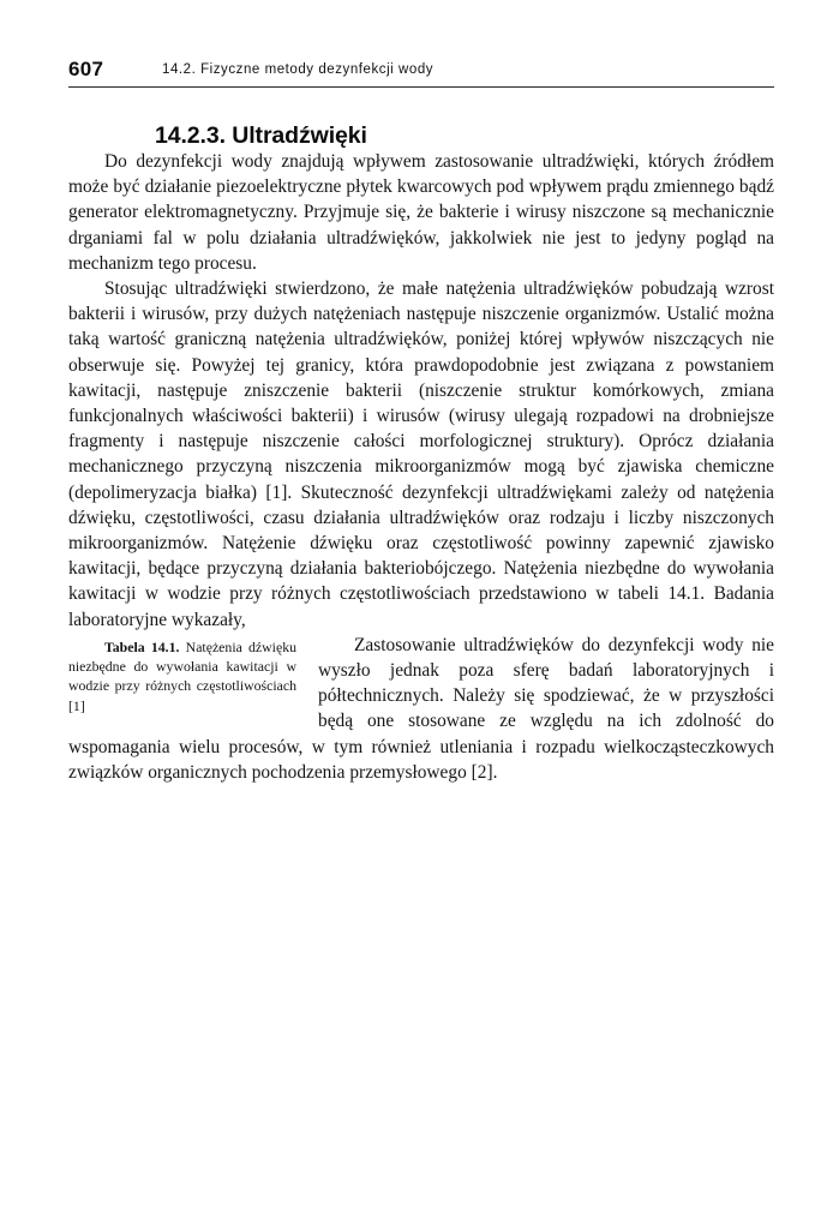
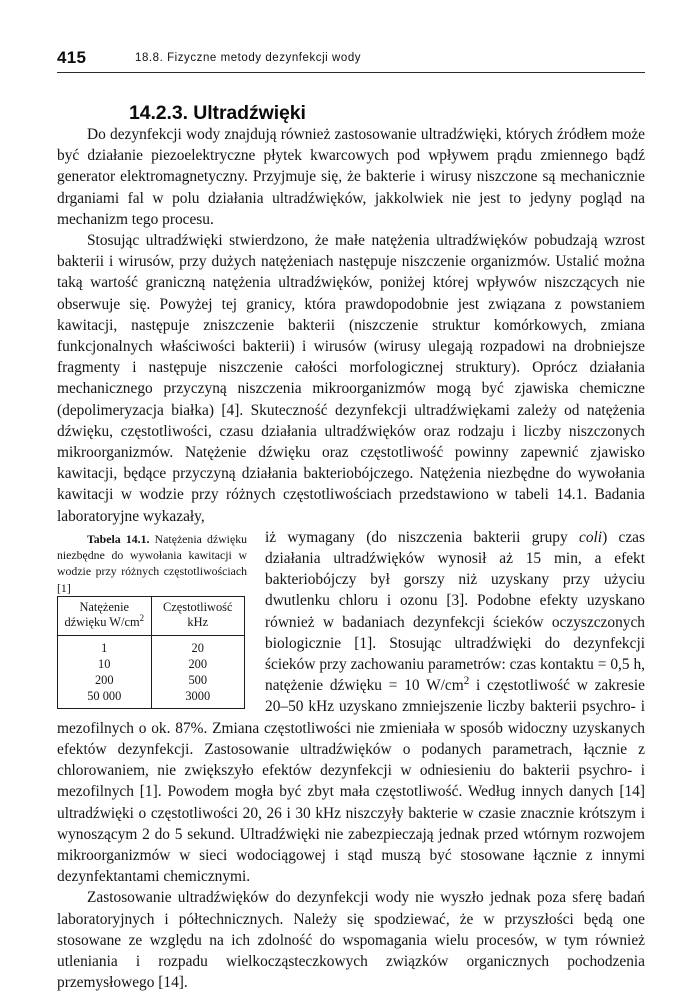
- 607
+ 415
- 14.2. Fizyczne metody dezynfekcji wody
+ 18.8. Fizyczne metody dezynfekcji wody
  14.2.3. Ultradźwięki
- Do dezynfekcji wody znajdują wpływem zastosowanie ultradźwięki, których źródłem może być działanie piezoelektryczne płytek kwarcowych pod wpływem prądu zmiennego bądź generator elektromagnetyczny. Przyjmuje się, że bakterie i wirusy niszczone są mechanicznie drganiami fal w polu działania ultradźwięków, jakkolwiek nie jest to jedyny pogląd na mechanizm tego procesu.
+ Do dezynfekcji wody znajdują również zastosowanie ultradźwięki, których źródłem może być działanie piezoelektryczne płytek kwarcowych pod wpływem prądu zmiennego bądź generator elektromagnetyczny. Przyjmuje się, że bakterie i wirusy niszczone są mechanicznie drganiami fal w polu działania ultradźwięków, jakkolwiek nie jest to jedyny pogląd na mechanizm tego procesu.
- Stosując ultradźwięki stwierdzono, że małe natężenia ultradźwięków pobudzają wzrost bakterii i wirusów, przy dużych natężeniach następuje niszczenie organizmów. Ustalić można taką wartość graniczną natężenia ultradźwięków, poniżej której wpływów niszczących nie obserwuje się. Powyżej tej granicy, która prawdopodobnie jest związana z powstaniem kawitacji, następuje zniszczenie bakterii (niszczenie struktur komórkowych, zmiana funkcjonalnych właściwości bakterii) i wirusów (wirusy ulegają rozpadowi na drobniejsze fragmenty i następuje niszczenie całości morfologicznej struktury). Oprócz działania mechanicznego przyczyną niszczenia mikroorganizmów mogą być zjawiska chemiczne (depolimeryzacja białka) [1]. Skuteczność dezynfekcji ultradźwiękami zależy od natężenia dźwięku, częstotliwości, czasu działania ultradźwięków oraz rodzaju i liczby niszczonych mikroorganizmów. Natężenie dźwięku oraz częstotliwość powinny zapewnić zjawisko kawitacji, będące przyczyną działania bakteriobójczego. Natężenia niezbędne do wywołania kawitacji w wodzie przy różnych częstotliwościach przedstawiono w tabeli 14.1. Badania laboratoryjne wykazały,
+ Stosując ultradźwięki stwierdzono, że małe natężenia ultradźwięków pobudzają wzrost bakterii i wirusów, przy dużych natężeniach następuje niszczenie organizmów. Ustalić można taką wartość graniczną natężenia ultradźwięków, poniżej której wpływów niszczących nie obserwuje się. Powyżej tej granicy, która prawdopodobnie jest związana z powstaniem kawitacji, następuje zniszczenie bakterii (niszczenie struktur komórkowych, zmiana funkcjonalnych właściwości bakterii) i wirusów (wirusy ulegają rozpadowi na drobniejsze fragmenty i następuje niszczenie całości morfologicznej struktury). Oprócz działania mechanicznego przyczyną niszczenia mikroorganizmów mogą być zjawiska chemiczne (depolimeryzacja białka) [4]. Skuteczność dezynfekcji ultradźwiękami zależy od natężenia dźwięku, częstotliwości, czasu działania ultradźwięków oraz rodzaju i liczby niszczonych mikroorganizmów. Natężenie dźwięku oraz częstotliwość powinny zapewnić zjawisko kawitacji, będące przyczyną działania bakteriobójczego. Natężenia niezbędne do wywołania kawitacji w wodzie przy różnych częstotliwościach przedstawiono w tabeli 14.1. Badania laboratoryjne wykazały,
  Tabela 14.1. Natężenia dźwięku niezbędne do wywołania kawitacji w wodzie przy różnych częstotliwościach [1]
+ Natężenie dźwięku W/cm2	Częstotliwość kHz
+ 1	20
+ 10	200
+ 200	500
+ 50 000	3000
+ iż wymagany (do niszczenia bakterii grupy coli) czas działania ultradźwięków wynosił aż 15 min, a efekt bakteriobójczy był gorszy niż uzyskany przy użyciu dwutlenku chloru i ozonu [3]. Podobne efekty uzyskano również w badaniach dezynfekcji ścieków oczyszczonych biologicznie [1]. Stosując ultradźwięki do dezynfekcji ścieków przy zachowaniu parametrów: czas kontaktu = 0,5 h, natężenie dźwięku = 10 W/cm2 i częstotliwość w zakresie 20–50 kHz uzyskano zmniejszenie liczby bakterii psychro- i mezofilnych o ok. 87%. Zmiana częstotliwości nie zmieniała w sposób widoczny uzyskanych efektów dezynfekcji. Zastosowanie ultradźwięków o podanych parametrach, łącznie z chlorowaniem, nie zwiększyło efektów dezynfekcji w odniesieniu do bakterii psychro- i mezofilnych [1]. Powodem mogła być zbyt mała częstotliwość. Według innych danych [14] ultradźwięki o częstotliwości 20, 26 i 30 kHz niszczyły bakterie w czasie znacznie krótszym i wynoszącym 2 do 5 sekund. Ultradźwięki nie zabezpieczają jednak przed wtórnym rozwojem mikroorganizmów w sieci wodociągowej i stąd muszą być stosowane łącznie z innymi dezynfektantami chemicznymi.
- Zastosowanie ultradźwięków do dezynfekcji wody nie wyszło jednak poza sferę badań laboratoryjnych i półtechnicznych. Należy się spodziewać, że w przyszłości będą one stosowane ze względu na ich zdolność do wspomagania wielu procesów, w tym również utleniania i rozpadu wielkocząsteczkowych związków organicznych pochodzenia przemysłowego [2].
+ Zastosowanie ultradźwięków do dezynfekcji wody nie wyszło jednak poza sferę badań laboratoryjnych i półtechnicznych. Należy się spodziewać, że w przyszłości będą one stosowane ze względu na ich zdolność do wspomagania wielu procesów, w tym również utleniania i rozpadu wielkocząsteczkowych związków organicznych pochodzenia przemysłowego [14].
